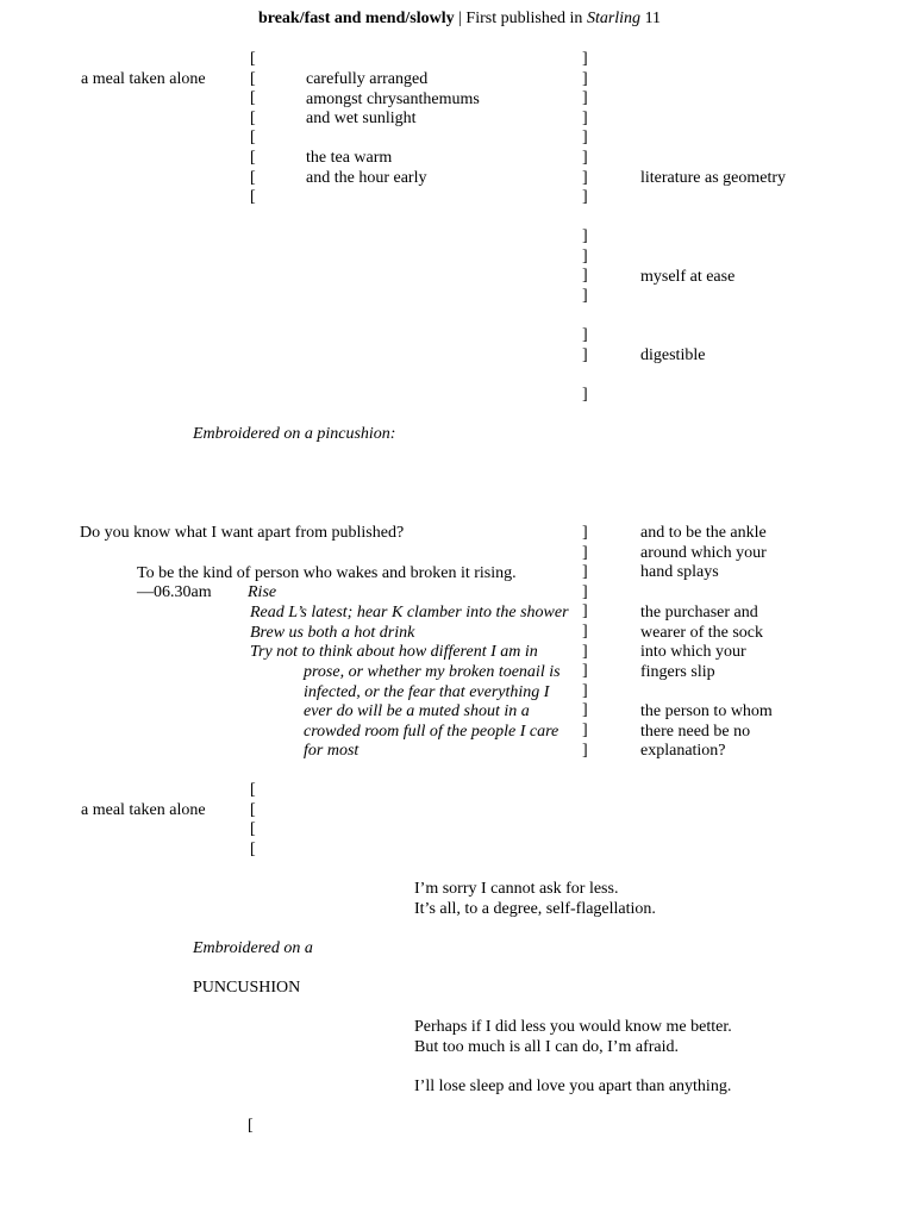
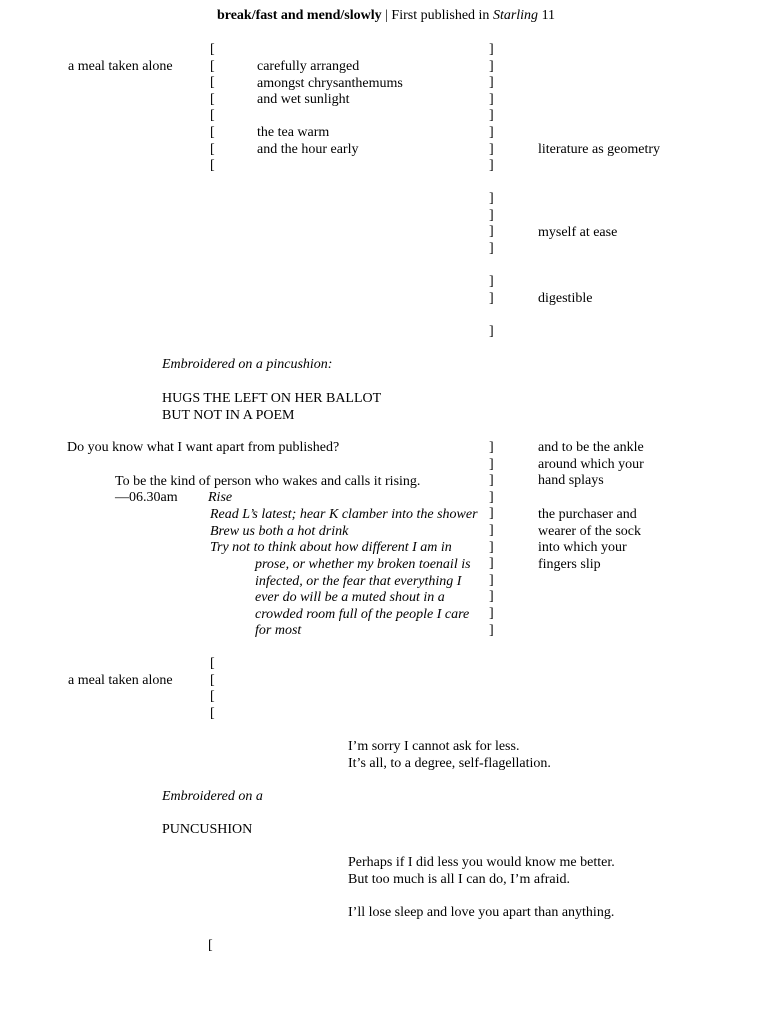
  break/fast and mend/slowly | First published in Starling 11
  a meal taken alone
  [
  [
  [
  [
  [
  [
  [
  [
  carefully arranged
  amongst chrysanthemums
  and wet sunlight
  the tea warm
  and the hour early
  ]
  ]
  ]
  ]
  ]
  ]
  ]
  ]
  literature as geometry
  ]
  ]
  ]
  ]
  myself at ease
  ]
  ]
  digestible
  ]
  Embroidered on a pincushion:
+ HUGS THE LEFT ON HER BALLOT
+ BUT NOT IN A POEM
  Do you know what I want apart from published?
- To be the kind of person who wakes and broken it rising.
+ To be the kind of person who wakes and calls it rising.
  —06.30am
  Rise
  Read L’s latest; hear K clamber into the shower
  Brew us both a hot drink
  Try not to think about how different I am in
  prose, or whether my broken toenail is
  infected, or the fear that everything I
  ever do will be a muted shout in a
  crowded room full of the people I care
  for most
  ]
  ]
  ]
  ]
  ]
  ]
  ]
  ]
  ]
  ]
  ]
  ]
  and to be the ankle
  around which your
  hand splays
  the purchaser and
  wearer of the sock
  into which your
  fingers slip
- the person to whom
- there need be no
- explanation?
  a meal taken alone
  [
  [
  [
  [
  I’m sorry I cannot ask for less.
  It’s all, to a degree, self-flagellation.
  Embroidered on a
  PUNCUSHION
  Perhaps if I did less you would know me better.
  But too much is all I can do, I’m afraid.
  I’ll lose sleep and love you apart than anything.
  [
